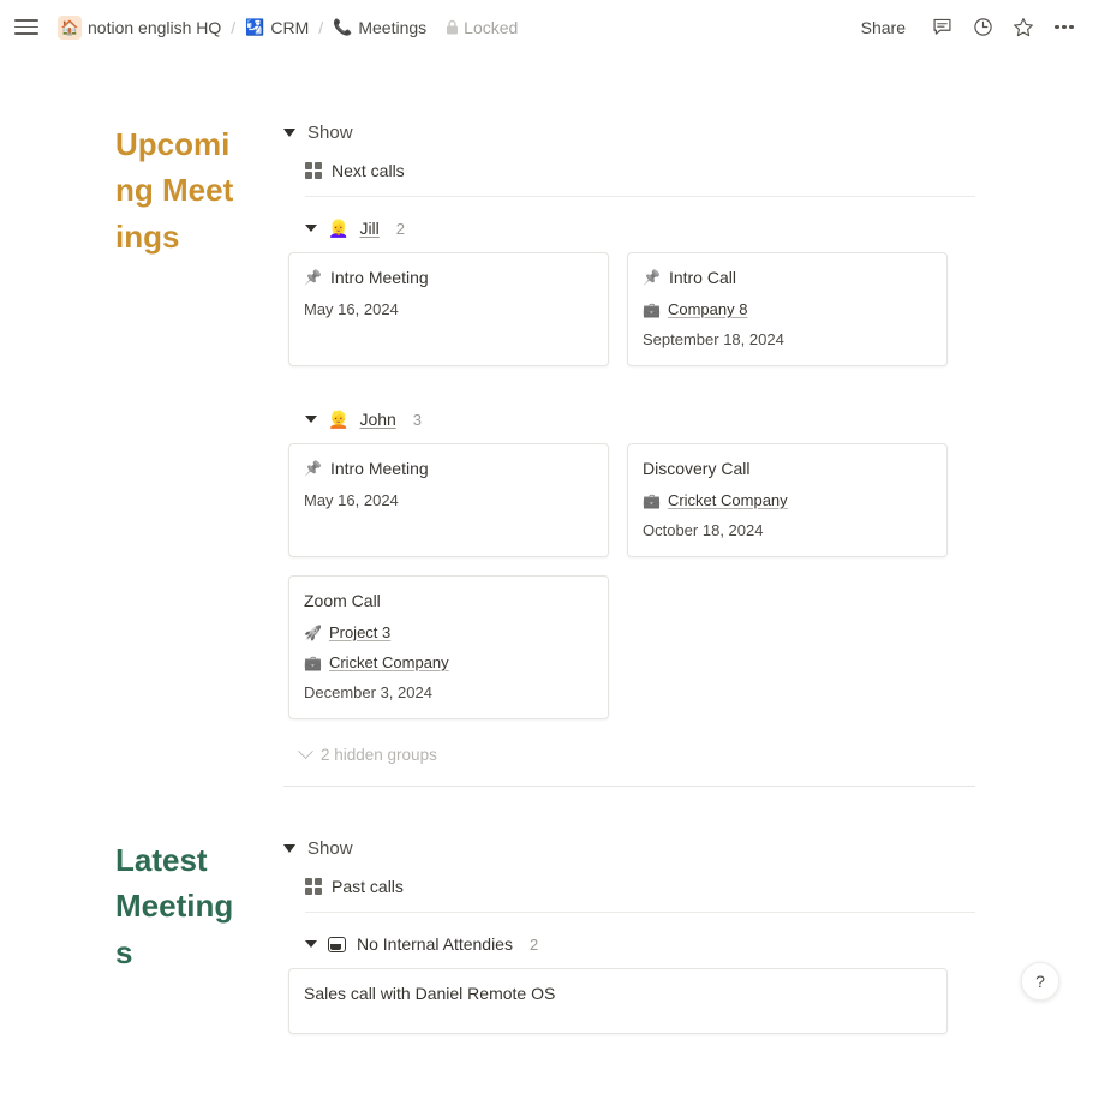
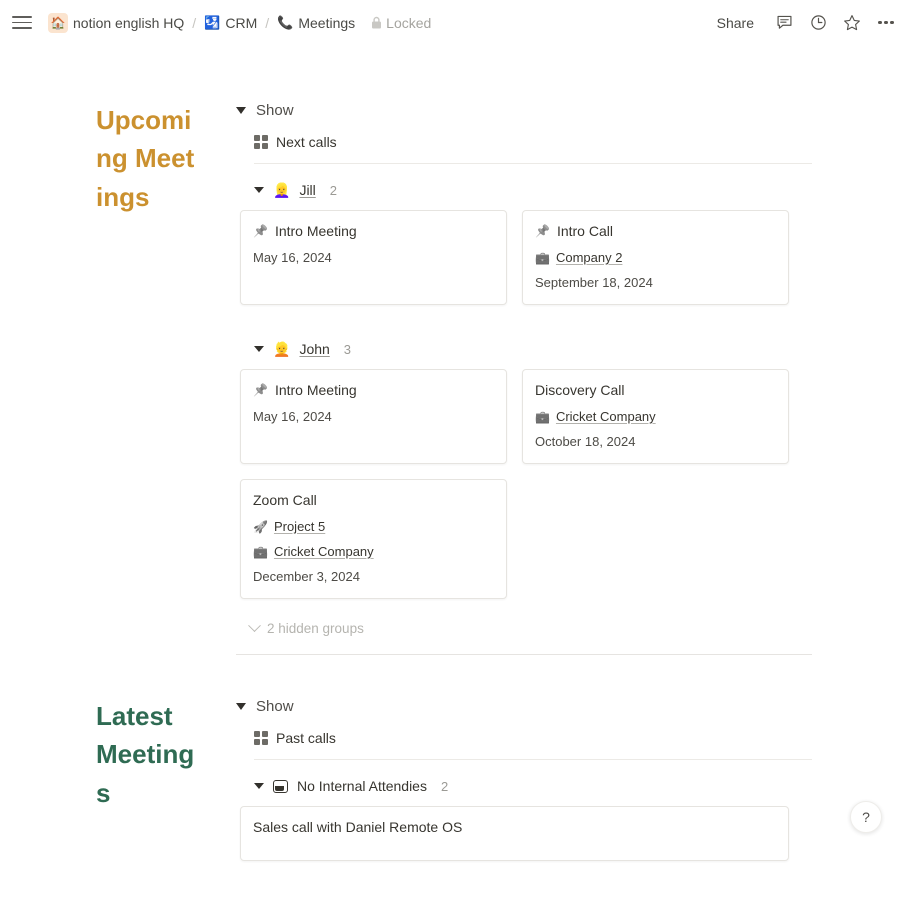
  🏠
  notion english HQ
  /
  🛂
  CRM
  /
  📞
  Meetings
  Locked
  Share
  Upcoming Meetings
  Show
  Next calls
  👱‍♀️
  Jill
  2
  📌
  Intro Meeting
  May 16, 2024
  📌
  Intro Call
  💼
- Company 8
+ Company 2
  September 18, 2024
  👱
  John
  3
  📌
  Intro Meeting
  May 16, 2024
  Discovery Call
  💼
  Cricket Company
  October 18, 2024
  Zoom Call
  🚀
- Project 3
+ Project 5
  💼
  Cricket Company
  December 3, 2024
  2 hidden groups
  Latest Meetings
  Show
  Past calls
  No Internal Attendies
  2
  Sales call with Daniel Remote OS
  ?
